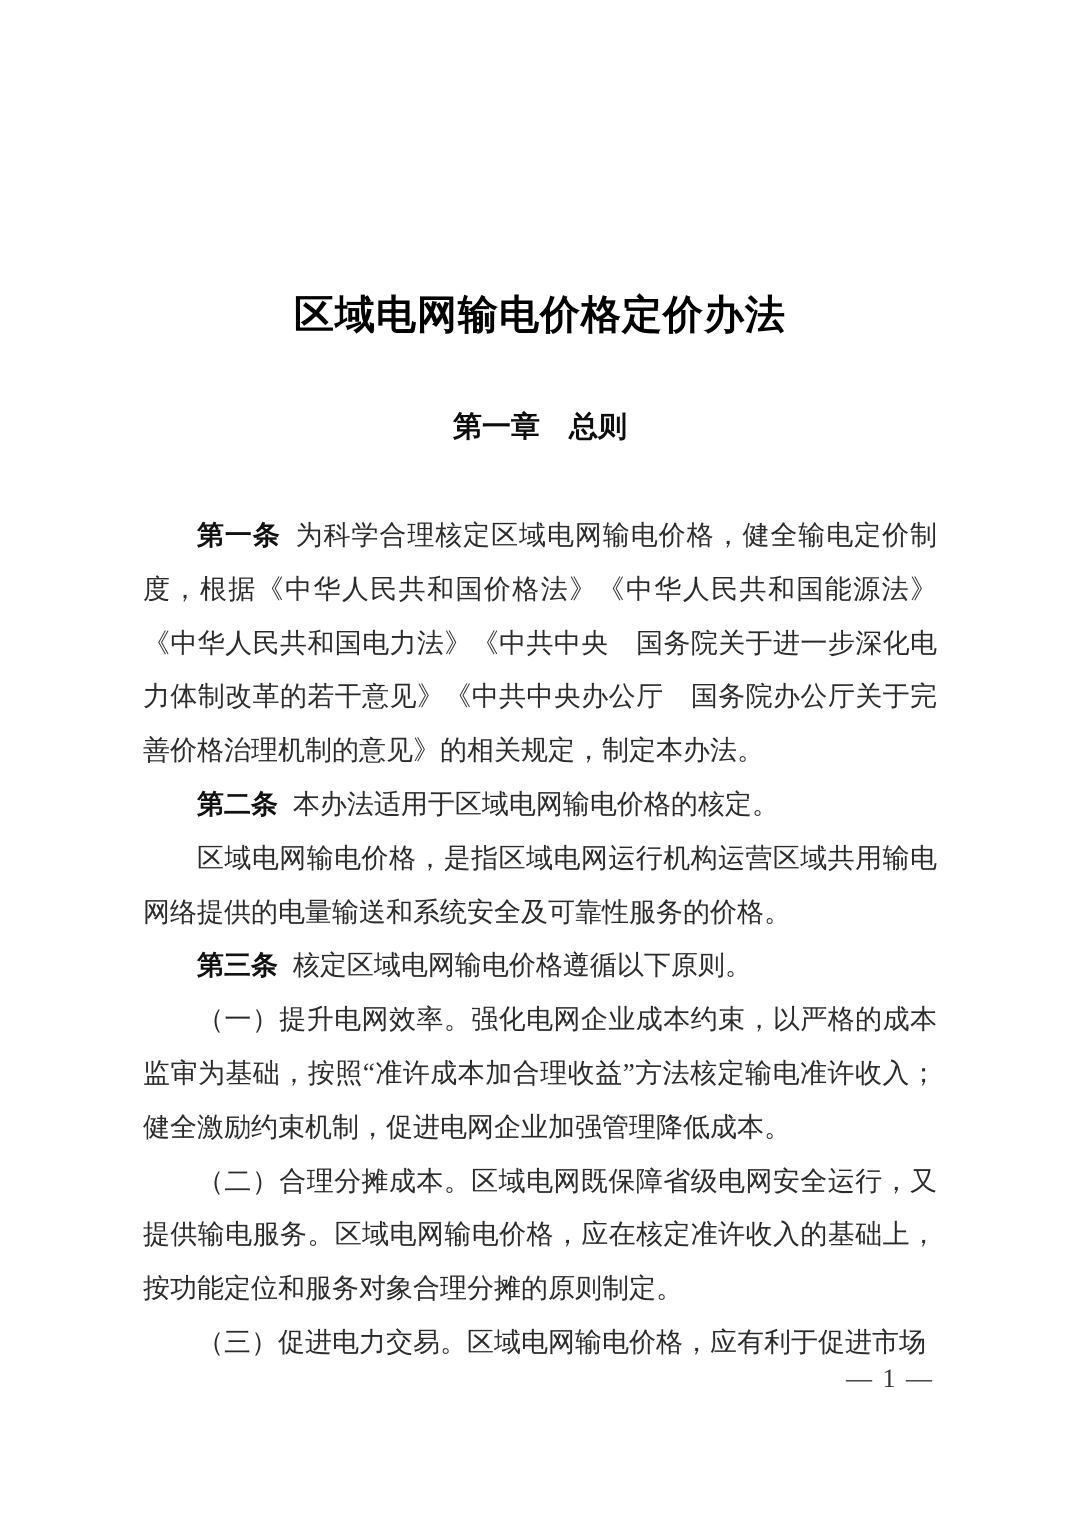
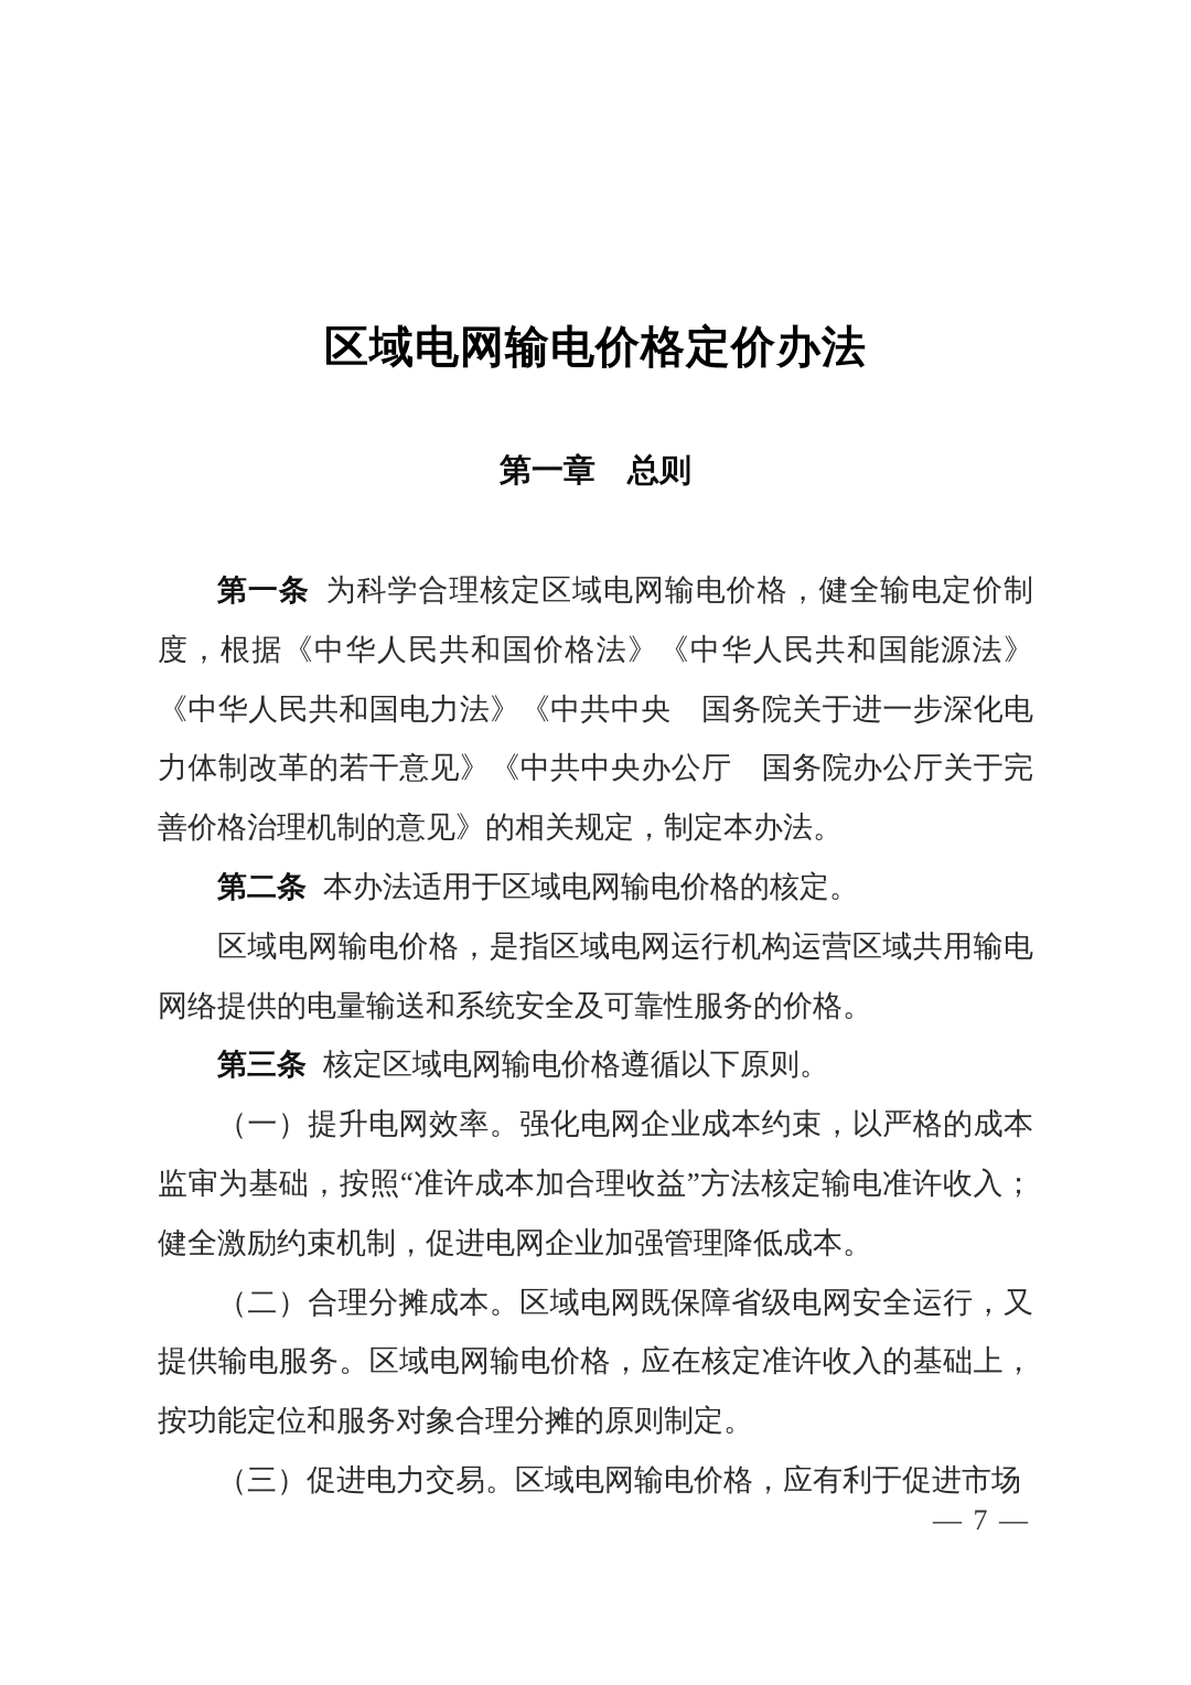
  区域电网输电价格定价办法
  第一章 总则
  第一条 为科学合理核定区域电网输电价格，健全输电定价制度，根据《中华人民共和国价格法》《中华人民共和国能源法》《中华人民共和国电力法》《中共中央 国务院关于进一步深化电力体制改革的若干意见》《中共中央办公厅 国务院办公厅关于完善价格治理机制的意见》的相关规定，制定本办法。
  第二条 本办法适用于区域电网输电价格的核定。
  区域电网输电价格，是指区域电网运行机构运营区域共用输电网络提供的电量输送和系统安全及可靠性服务的价格。
  第三条 核定区域电网输电价格遵循以下原则。
  （一）提升电网效率。强化电网企业成本约束，以严格的成本监审为基础，按照“准许成本加合理收益”方法核定输电准许收入；健全激励约束机制，促进电网企业加强管理降低成本。
  （二）合理分摊成本。区域电网既保障省级电网安全运行，又提供输电服务。区域电网输电价格，应在核定准许收入的基础上，按功能定位和服务对象合理分摊的原则制定。
  （三）促进电力交易。区域电网输电价格，应有利于促进市场
- — 1 —
+ — 7 —
